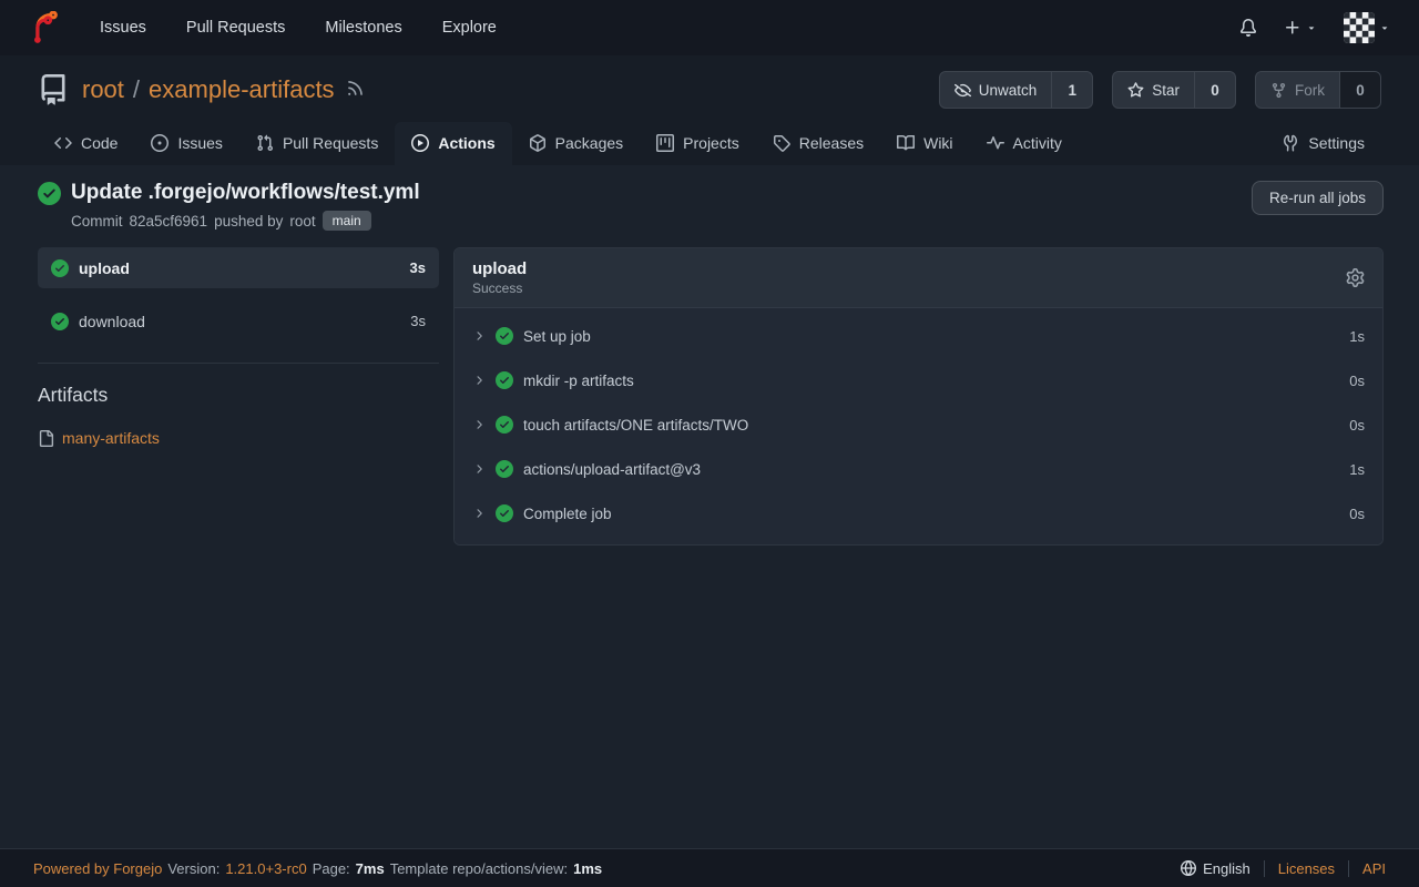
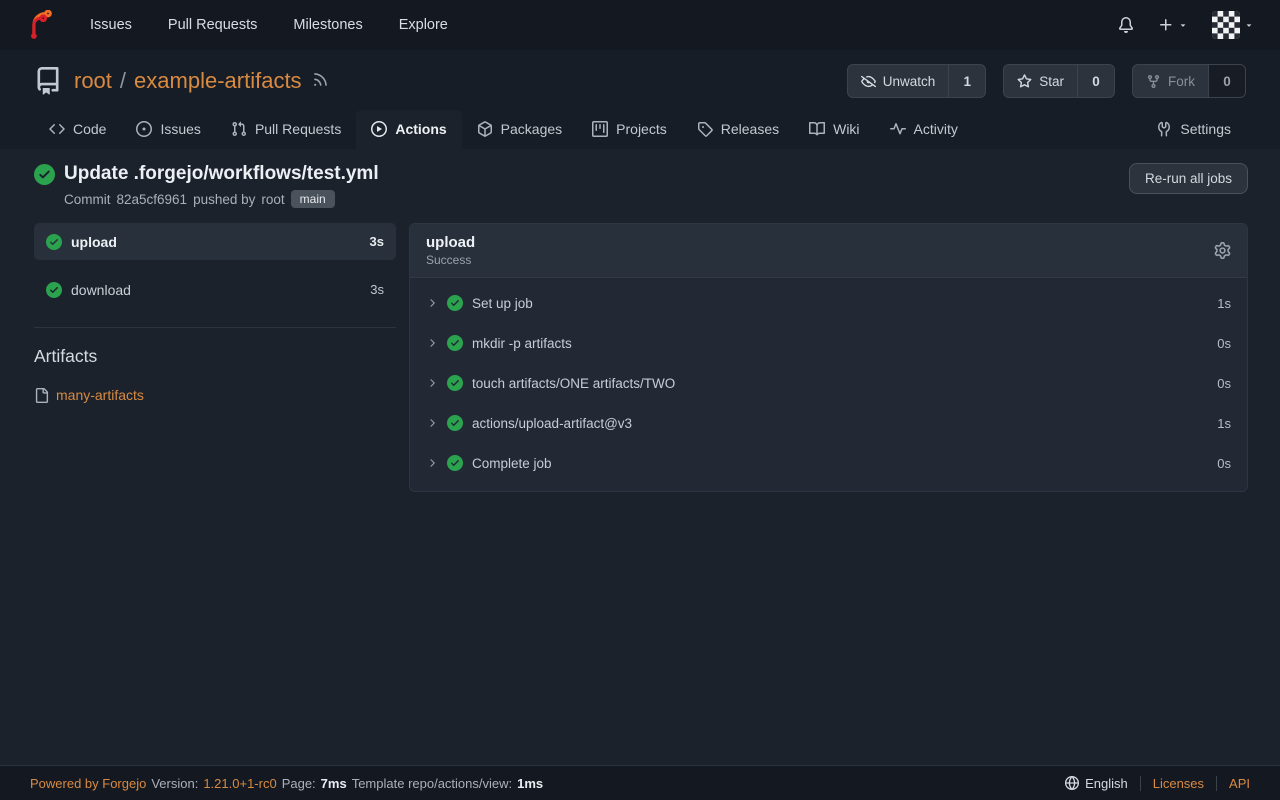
  Issues
  Pull Requests
  Milestones
  Explore
  root
  /
  example-artifacts
  Unwatch
  1
  Star
  0
  Fork
  0
  Code
  Issues
  Pull Requests
  Actions
  Packages
  Projects
  Releases
  Wiki
  Activity
  Settings
  Update .forgejo/workflows/test.yml
  Commit
  82a5cf6961
  pushed by
  root
  main
  Re-run all jobs
  upload
  3s
  download
  3s
  Artifacts
  many-artifacts
  upload
  Success
  Set up job
  1s
  mkdir -p artifacts
  0s
  touch artifacts/ONE artifacts/TWO
  0s
  actions/upload-artifact@v3
  1s
  Complete job
  0s
  Powered by Forgejo
  Version:
- 1.21.0+3-rc0
+ 1.21.0+1-rc0
  Page:
  7ms
  Template repo/actions/view:
  1ms
  English
  Licenses
  API
